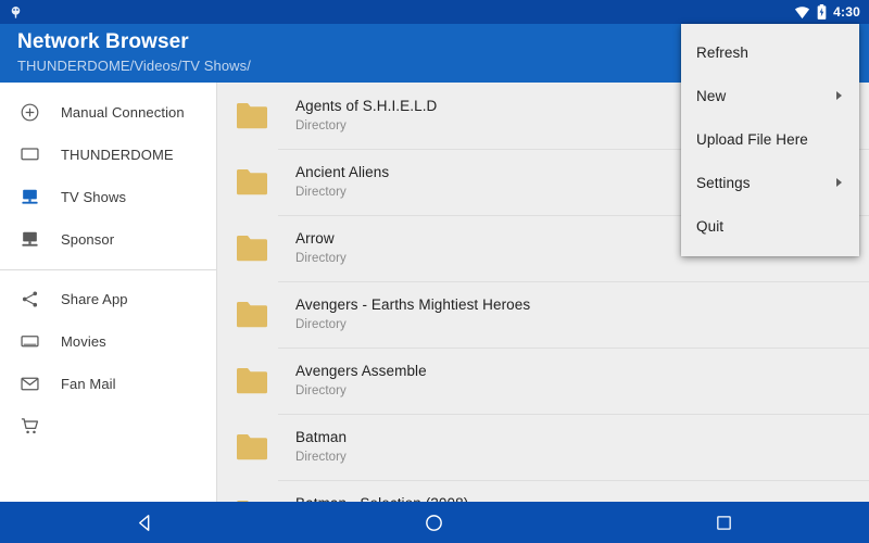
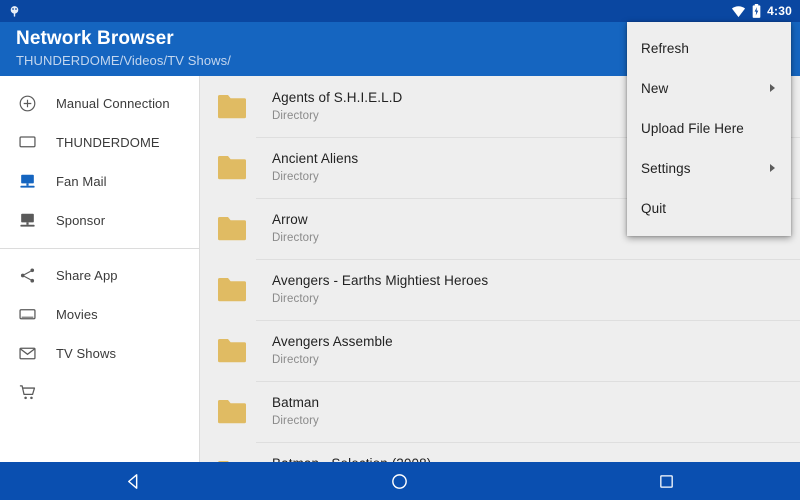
  4:30
  Network Browser
  THUNDERDOME/Videos/TV Shows/
  Manual Connection
  THUNDERDOME
- TV Shows
+ Fan Mail
  Sponsor
  Share App
  Movies
- Fan Mail
+ TV Shows
  Agents of S.H.I.E.L.D
  Directory
  Ancient Aliens
  Directory
  Arrow
  Directory
  Avengers - Earths Mightiest Heroes
  Directory
  Avengers Assemble
  Directory
  Batman
  Directory
  Refresh
  New
  Upload File Here
  Settings
  Quit
